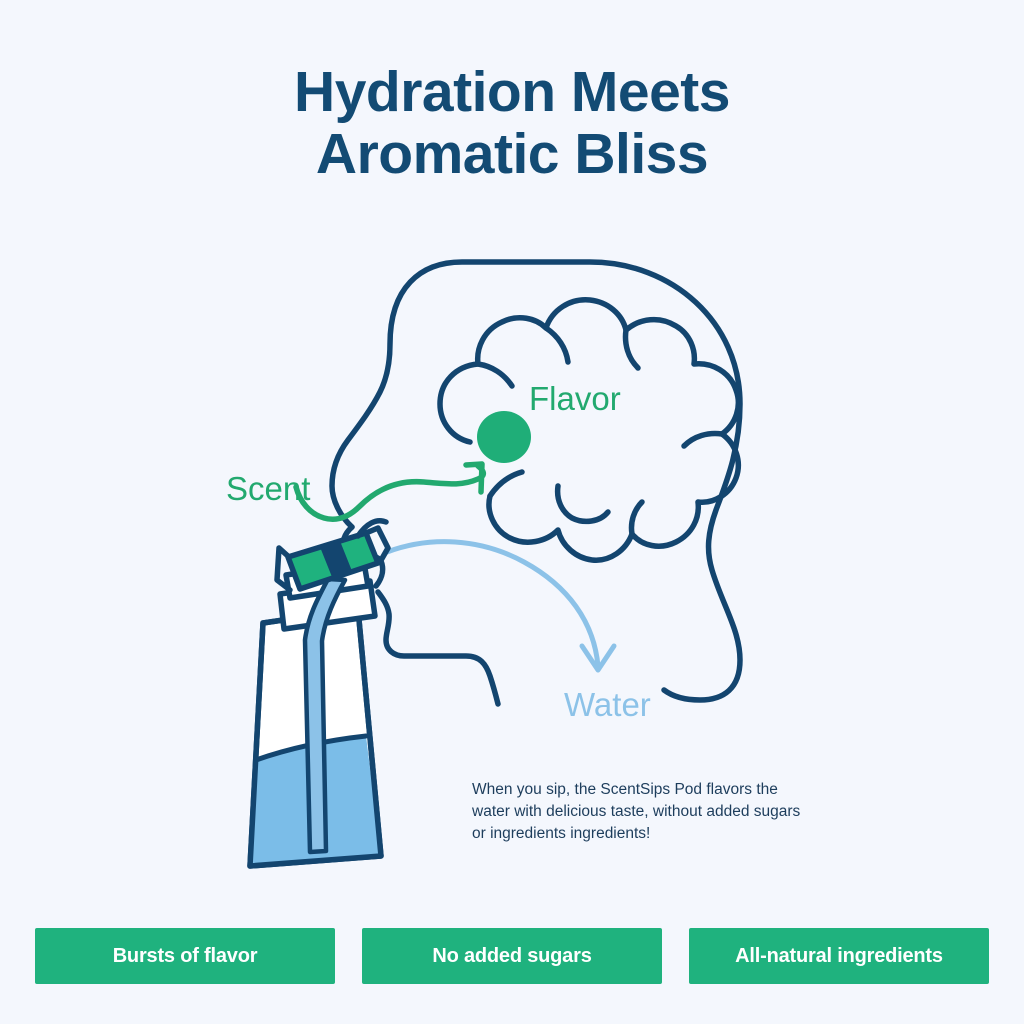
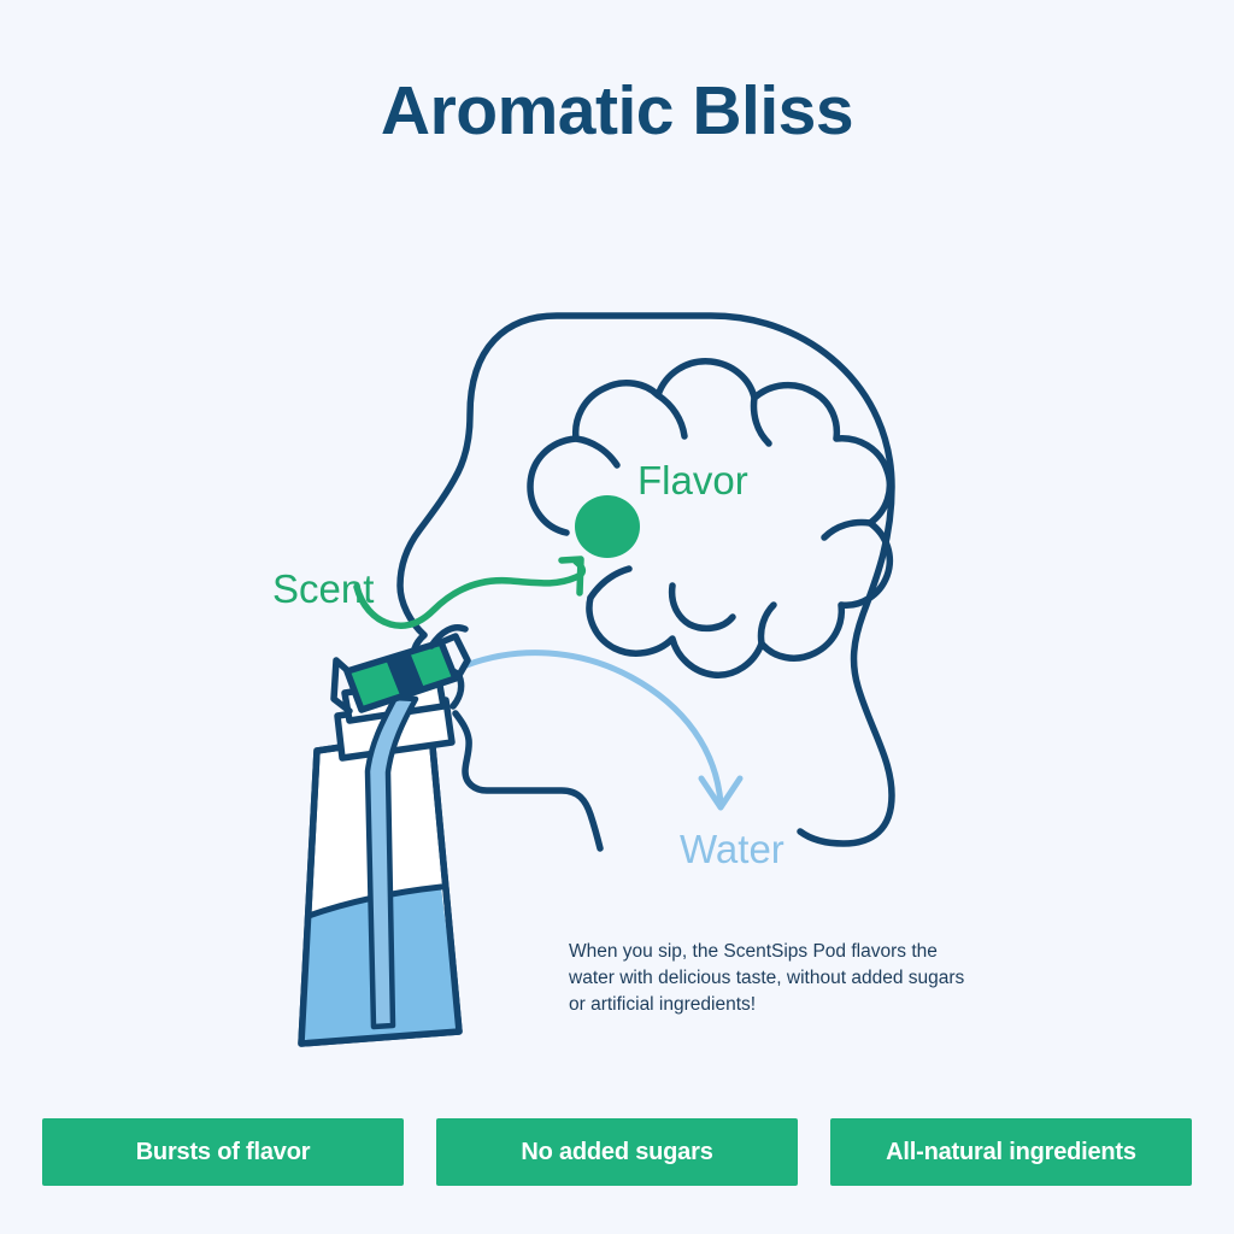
- Hydration Meets
  Aromatic Bliss
  Scent
  Flavor
  Water
- When you sip, the ScentSips Pod flavors the water with delicious taste, without added sugars or ingredients ingredients!
+ When you sip, the ScentSips Pod flavors the water with delicious taste, without added sugars or artificial ingredients!
  Bursts of flavor
  No added sugars
  All-natural ingredients
